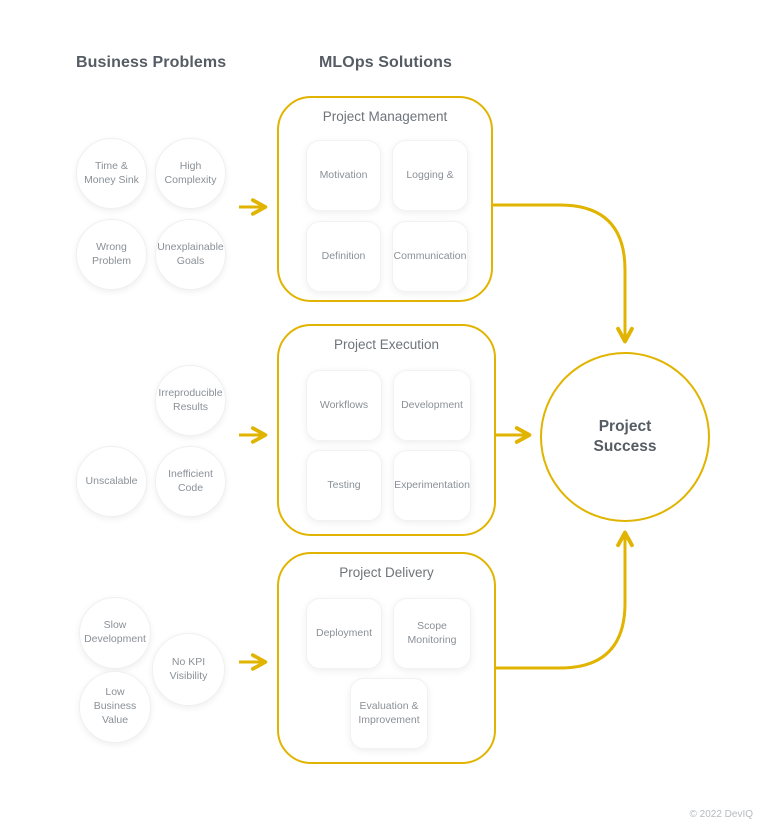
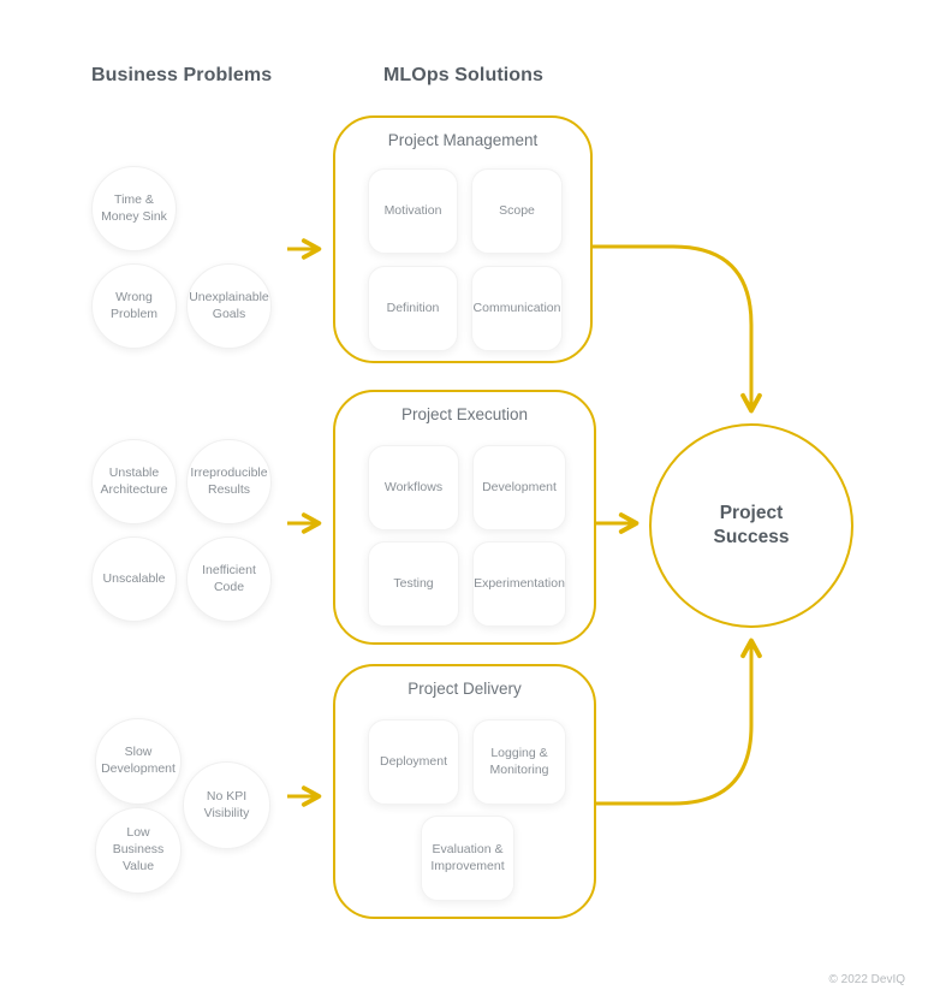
  Business Problems
  MLOps Solutions
  Time &
  Money Sink
- High
- Complexity
  Wrong
  Problem
  Unexplainable
  Goals
+ Unstable
+ Architecture
  Irreproducible
  Results
  Unscalable
  Inefficient Code
  Slow
  Development
  Low Business
  Value
  No KPI Visibility
  Project Management
  Motivation
- Logging &
+ Scope
  Definition
  Communication
  Project Execution
  Workflows
  Development
  Testing
  Experimentation
  Project Delivery
  Deployment
- Scope
+ Logging &
  Monitoring
  Evaluation &
  Improvement
  Project
  Success
  © 2022 DevIQ
